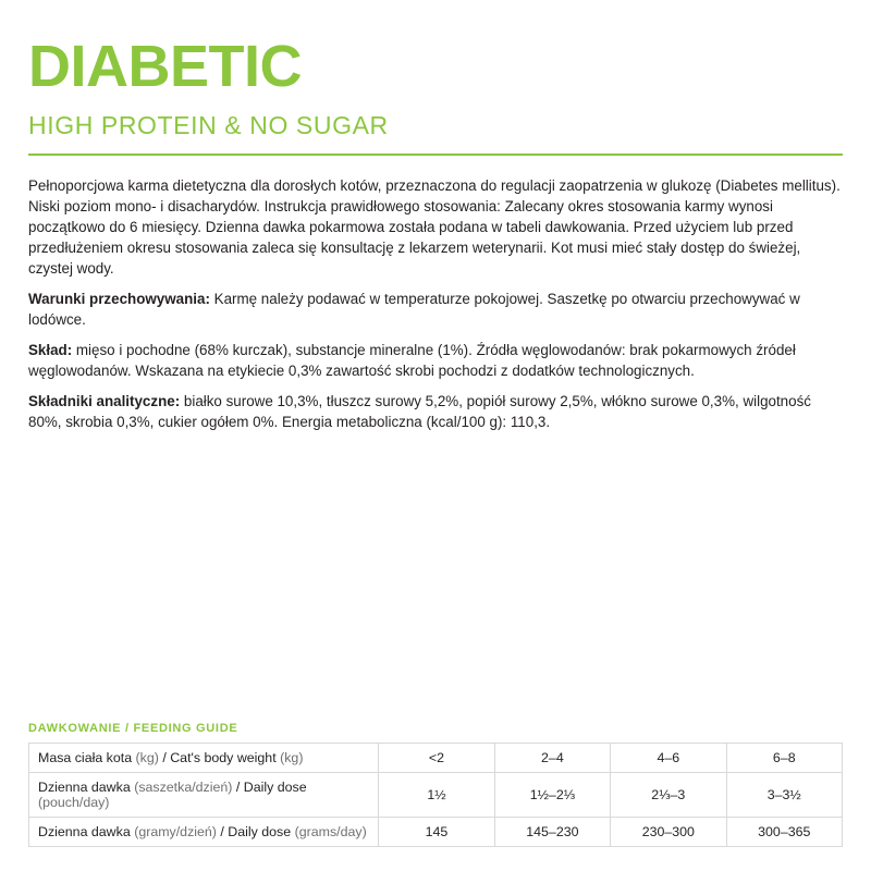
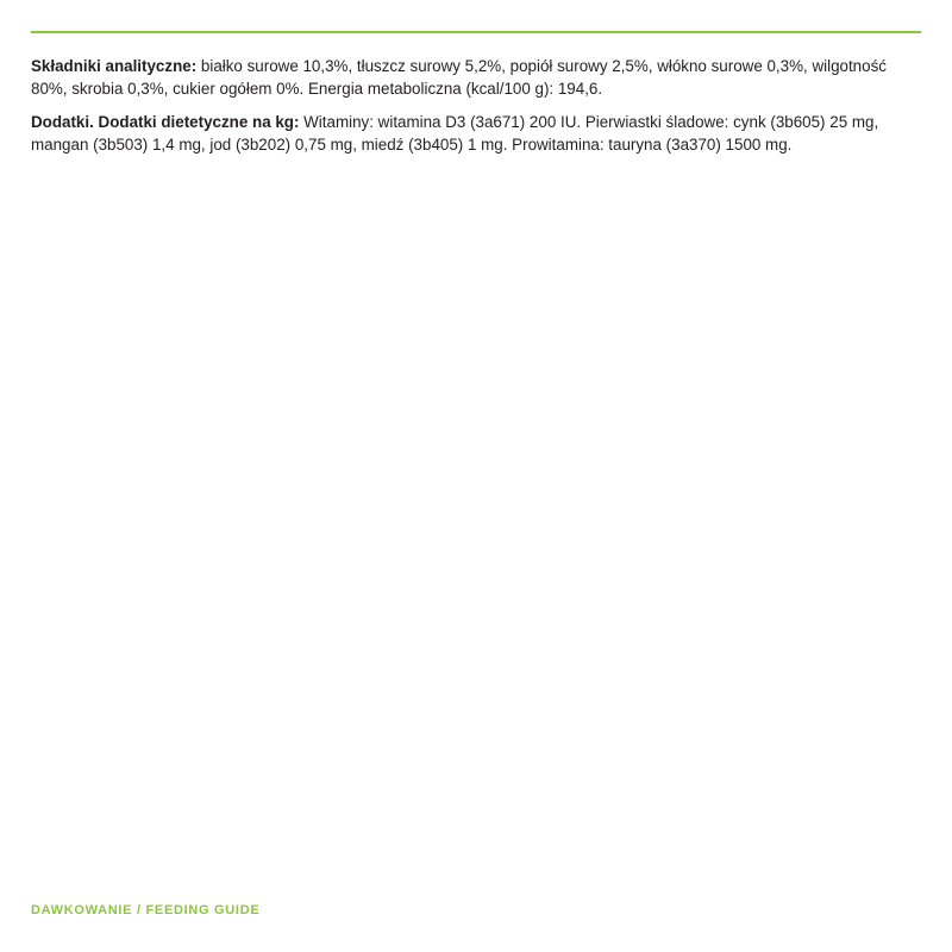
- DIABETIC
- HIGH PROTEIN & NO SUGAR
- Pełnoporcjowa karma dietetyczna dla dorosłych kotów, przeznaczona do regulacji zaopatrzenia w glukozę (Diabetes mellitus). Niski poziom mono- i disacharydów. Instrukcja prawidłowego stosowania: Zalecany okres stosowania karmy wynosi początkowo do 6 miesięcy. Dzienna dawka pokarmowa została podana w tabeli dawkowania. Przed użyciem lub przed przedłużeniem okresu stosowania zaleca się konsultację z lekarzem weterynarii. Kot musi mieć stały dostęp do świeżej, czystej wody.
- Warunki przechowywania: Karmę należy podawać w temperaturze pokojowej. Saszetkę po otwarciu przechowywać w lodówce.
- Skład: mięso i pochodne (68% kurczak), substancje mineralne (1%). Źródła węglowodanów: brak pokarmowych źródeł węglowodanów. Wskazana na etykiecie 0,3% zawartość skrobi pochodzi z dodatków technologicznych.
- Składniki analityczne: białko surowe 10,3%, tłuszcz surowy 5,2%, popiół surowy 2,5%, włókno surowe 0,3%, wilgotność 80%, skrobia 0,3%, cukier ogółem 0%. Energia metaboliczna (kcal/100 g): 110,3.
+ Składniki analityczne: białko surowe 10,3%, tłuszcz surowy 5,2%, popiół surowy 2,5%, włókno surowe 0,3%, wilgotność 80%, skrobia 0,3%, cukier ogółem 0%. Energia metaboliczna (kcal/100 g): 194,6.
+ Dodatki. Dodatki dietetyczne na kg: Witaminy: witamina D3 (3a671) 200 IU. Pierwiastki śladowe: cynk (3b605) 25 mg, mangan (3b503) 1,4 mg, jod (3b202) 0,75 mg, miedź (3b405) 1 mg. Prowitamina: tauryna (3a370) 1500 mg.
  DAWKOWANIE / FEEDING GUIDE
- Masa ciała kota (kg) / Cat's body weight (kg)	<2	2–4	4–6	6–8
- Dzienna dawka (saszetka/dzień) / Daily dose (pouch/day)	1½	1½–2⅓	2⅓–3	3–3½
- Dzienna dawka (gramy/dzień) / Daily dose (grams/day)	145	145–230	230–300	300–365
